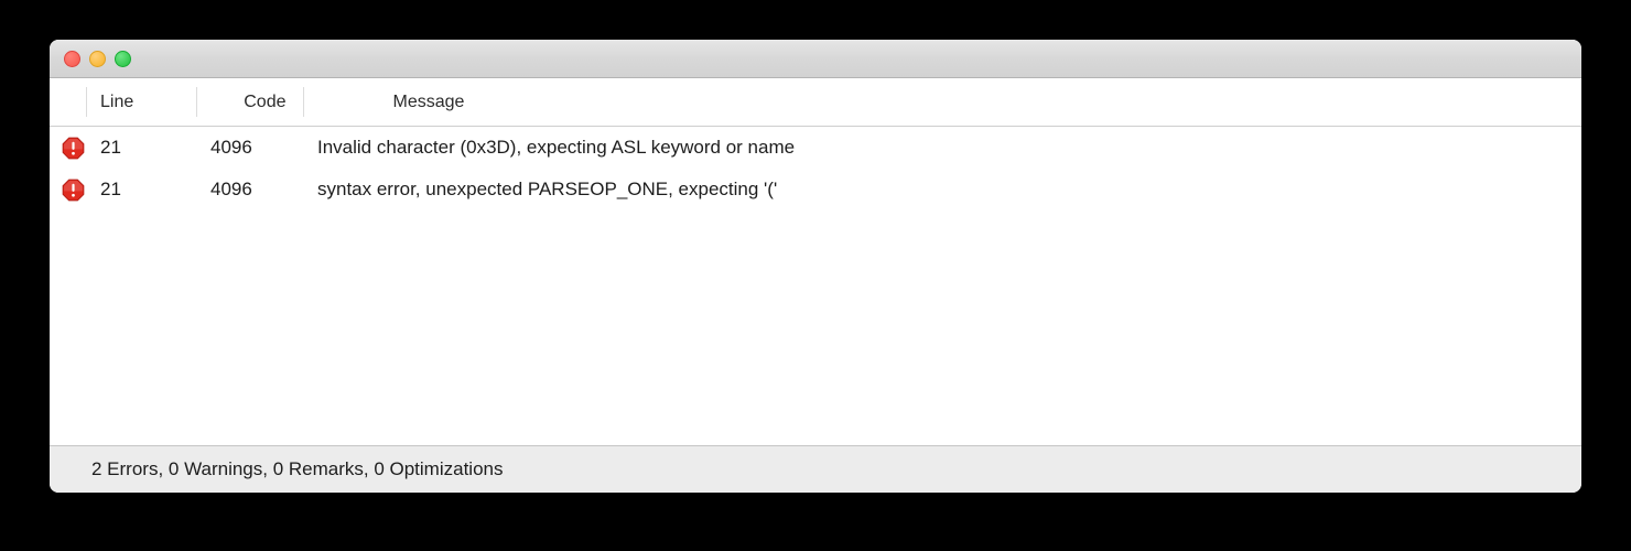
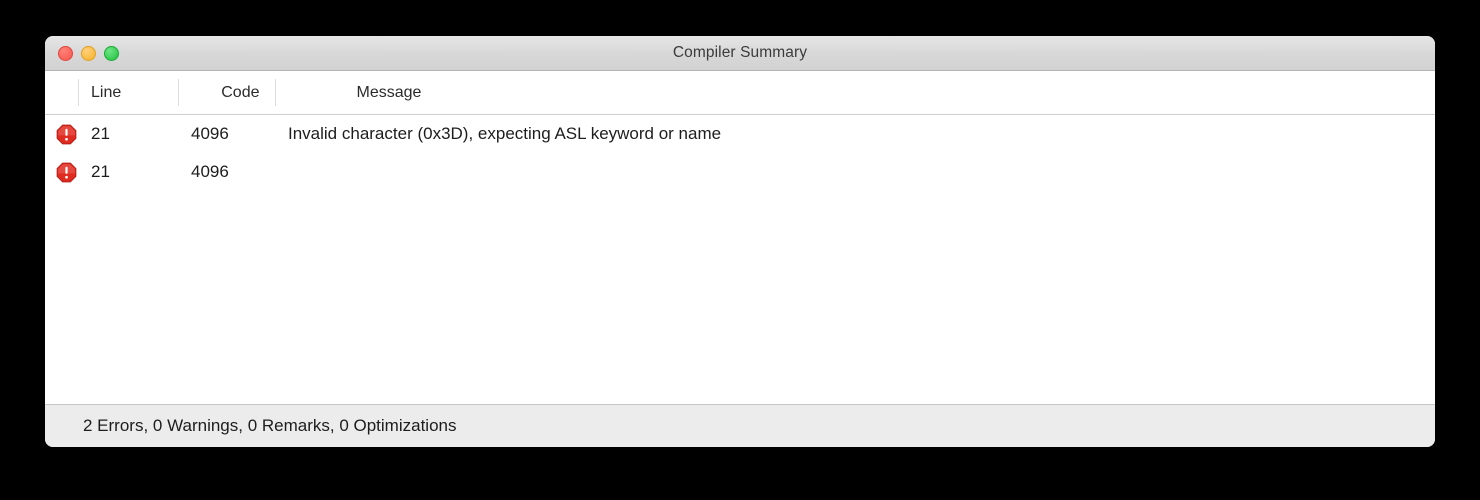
+ Compiler Summary
  Line
  Code
  Message
  21
  4096
  Invalid character (0x3D), expecting ASL keyword or name
  21
  4096
- syntax error, unexpected PARSEOP_ONE, expecting '('
  2 Errors, 0 Warnings, 0 Remarks, 0 Optimizations
